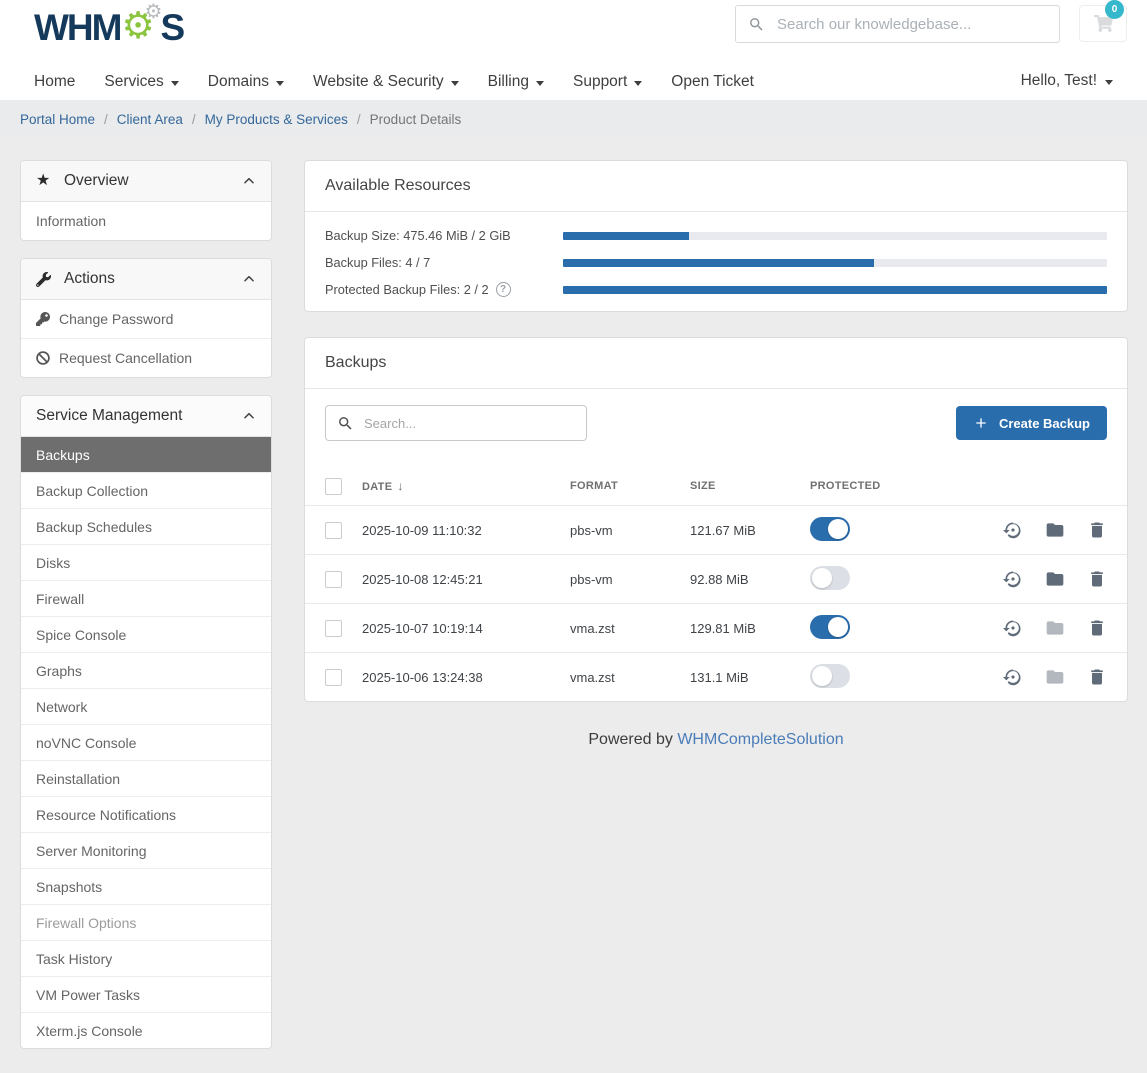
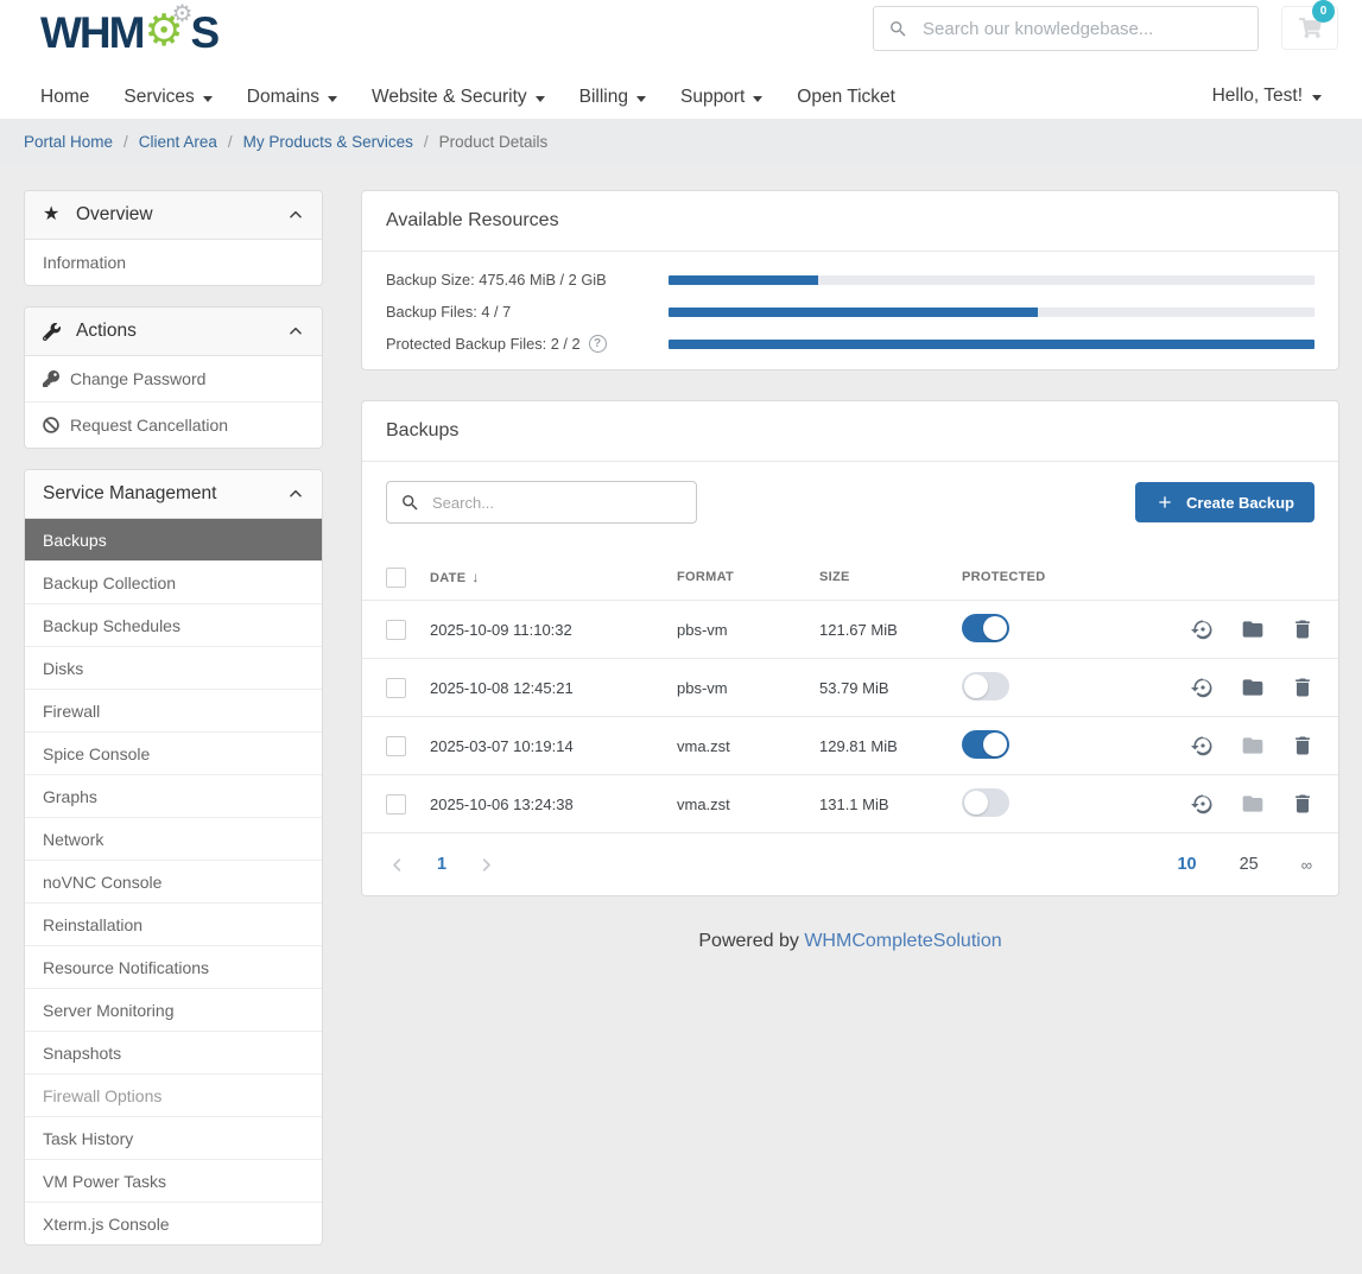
  WHM
  S
  Search our knowledgebase...
  0
  Home
  Services
  Domains
  Website & Security
  Billing
  Support
  Open Ticket
  Hello, Test!
  Portal Home
  /
  Client Area
  /
  My Products & Services
  /
  Product Details
  Overview
  Information
  Actions
  Change Password
  Request Cancellation
  Service Management
  Backups
  Backup Collection
  Backup Schedules
  Disks
  Firewall
  Spice Console
  Graphs
  Network
  noVNC Console
  Reinstallation
  Resource Notifications
  Server Monitoring
  Snapshots
  Firewall Options
  Task History
  VM Power Tasks
  Xterm.js Console
  Available Resources
  Backup Size: 475.46 MiB / 2 GiB
  Backup Files: 4 / 7
  Protected Backup Files: 2 / 2
  ?
  Backups
  Search...
  Create Backup
  DATE ↓
  FORMAT
  SIZE
  PROTECTED
  2025-10-09 11:10:32
  pbs-vm
  121.67 MiB
  2025-10-08 12:45:21
  pbs-vm
- 92.88 MiB
+ 53.79 MiB
- 2025-10-07 10:19:14
+ 2025-03-07 10:19:14
  vma.zst
  129.81 MiB
  2025-10-06 13:24:38
  vma.zst
  131.1 MiB
+ 1
+ 10
+ 25
+ ∞
  Powered by WHMCompleteSolution
